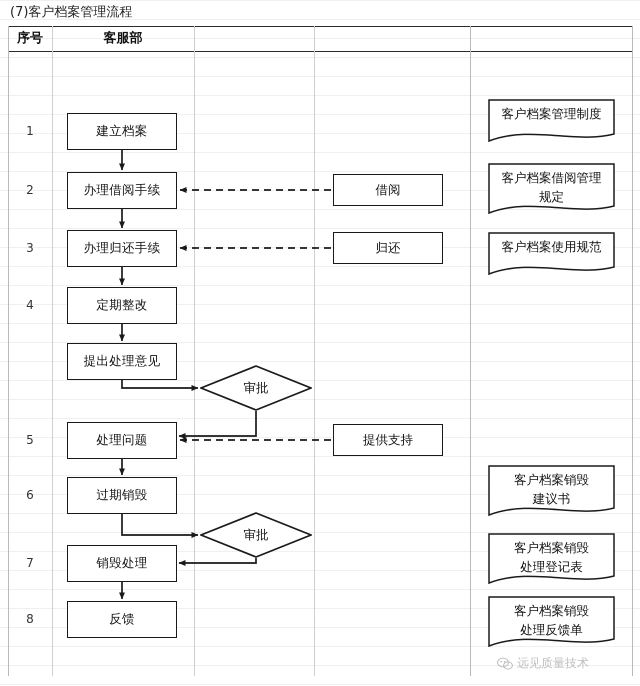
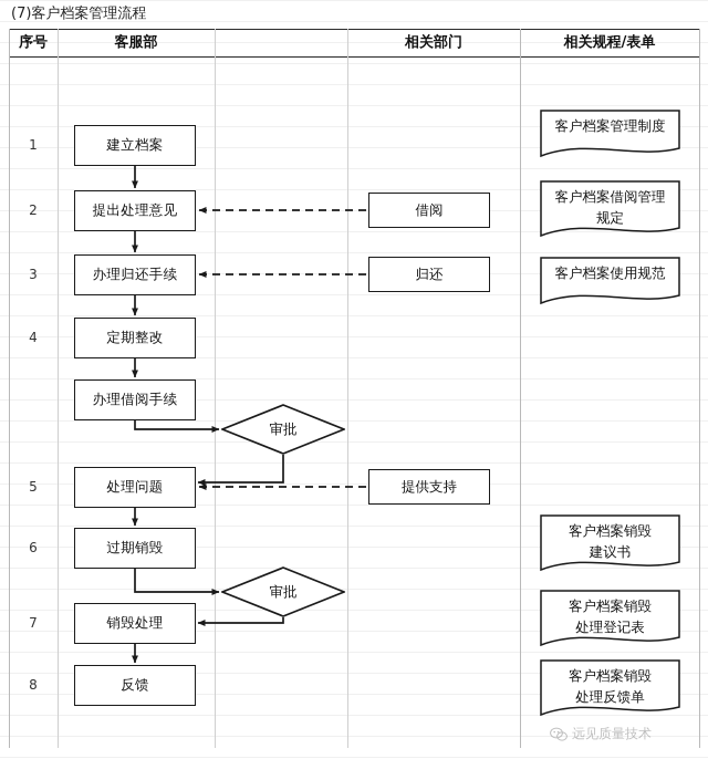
  (7)客户档案管理流程
  序号
  客服部
+ 相关部门
+ 相关规程/表单
  1
  2
  3
  4
  5
  6
  7
  8
  建立档案
- 办理借阅手续
+ 提出处理意见
  办理归还手续
  定期整改
- 提出处理意见
+ 办理借阅手续
  处理问题
  过期销毁
  销毁处理
  反馈
  审批
  审批
  借阅
  归还
  提供支持
  客户档案管理制度
  客户档案借阅管理
  规定
  客户档案使用规范
  客户档案销毁
  建议书
  客户档案销毁
  处理登记表
  客户档案销毁
  处理反馈单
  远见质量技术
